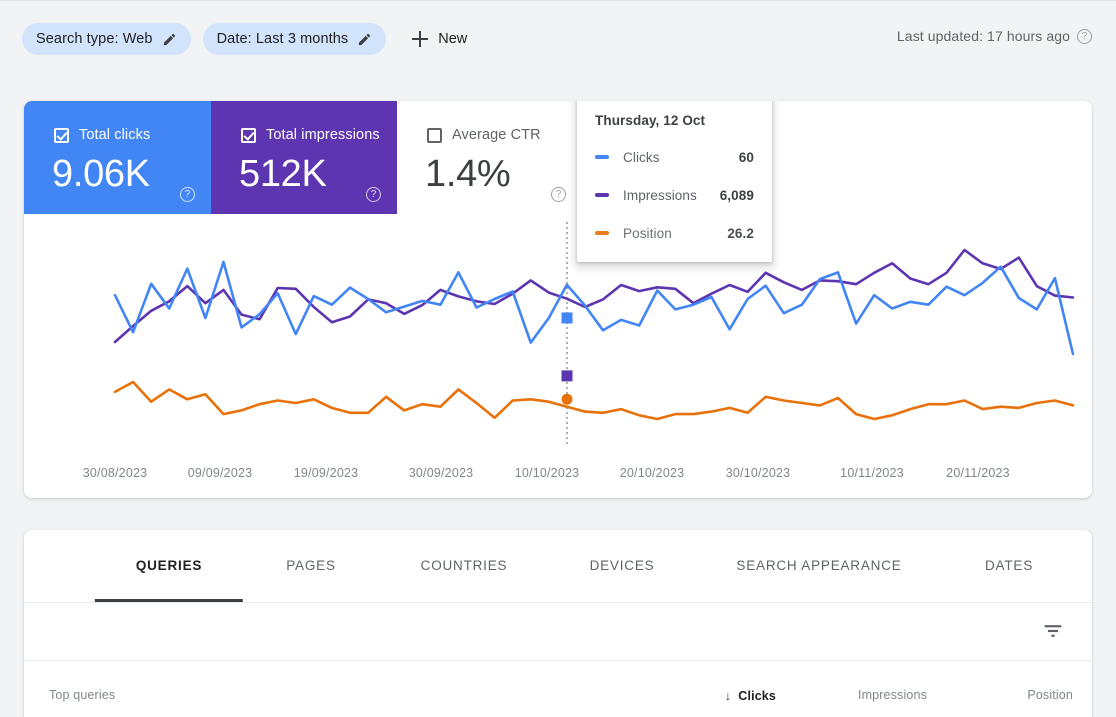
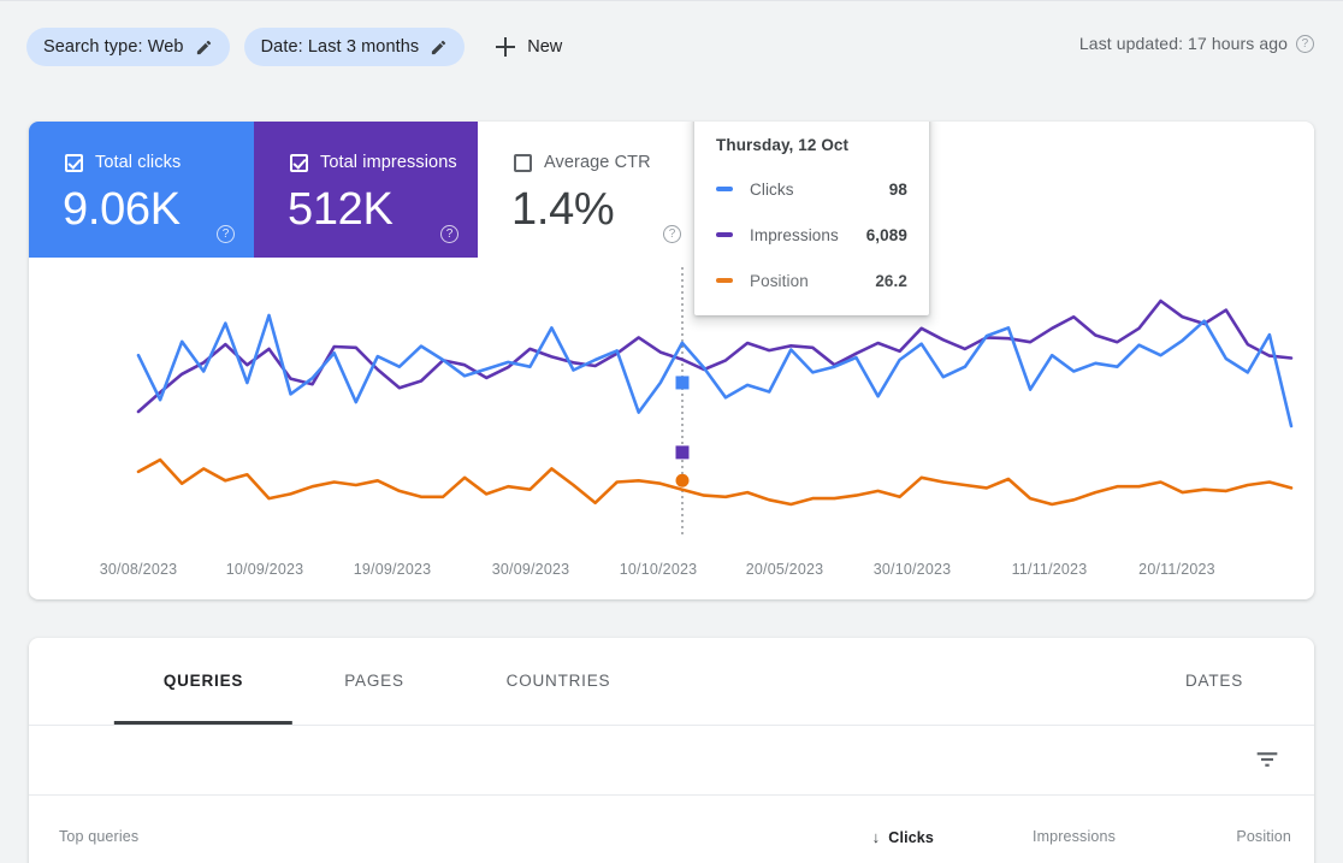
  Search type: Web
  Date: Last 3 months
  New
  Last updated: 17 hours ago
  ?
  Total clicks
  9.06K
  ?
  Total impressions
  512K
  ?
  Average CTR
  1.4%
  ?
  30/08/2023
- 09/09/2023
+ 10/09/2023
  19/09/2023
  30/09/2023
  10/10/2023
- 20/10/2023
+ 20/05/2023
  30/10/2023
- 10/11/2023
+ 11/11/2023
  20/11/2023
  Thursday, 12 Oct
  Clicks
- 60
+ 98
  Impressions
  6,089
  Position
  26.2
  QUERIES
  PAGES
  COUNTRIES
- DEVICES
- SEARCH APPEARANCE
  DATES
  Top queries
  ↓ Clicks
  Impressions
  Position
